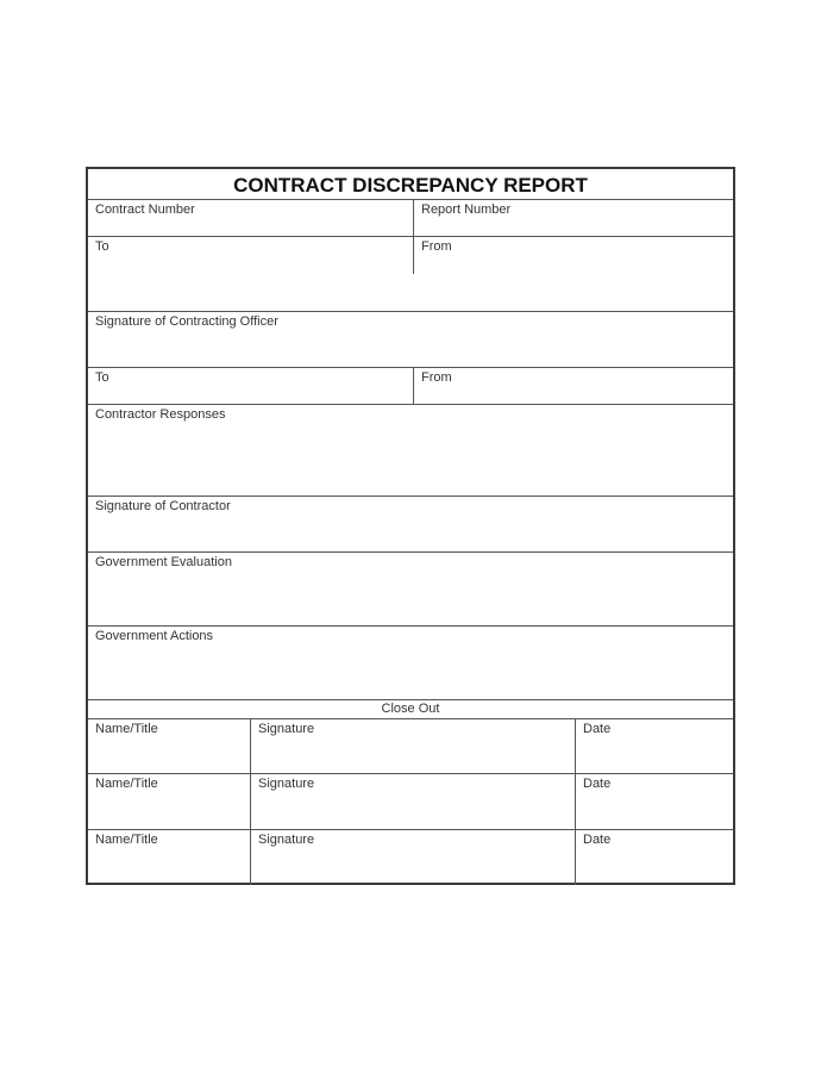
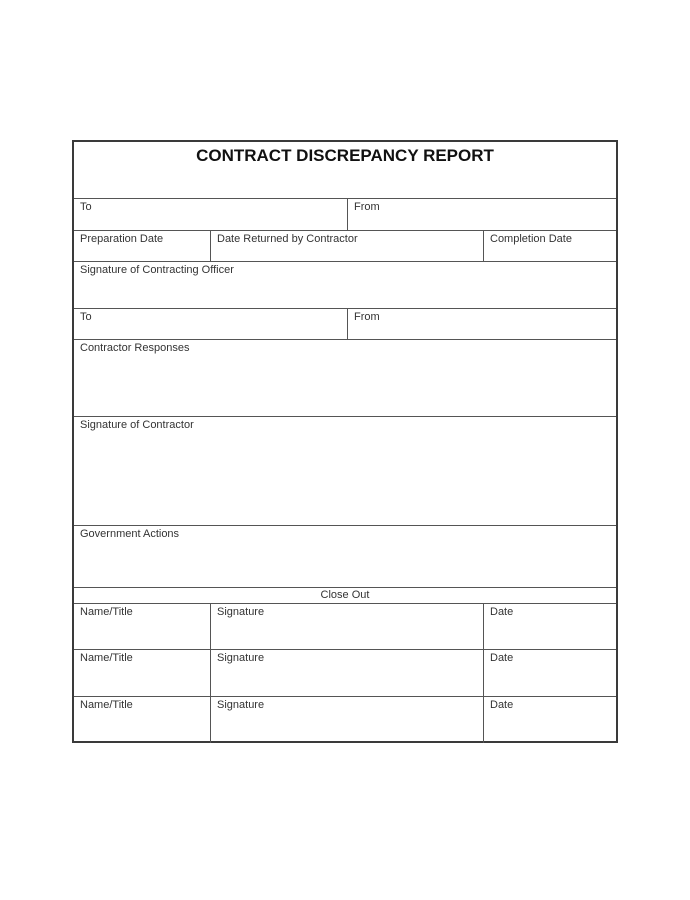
  CONTRACT DISCREPANCY REPORT
- Contract Number
- Report Number
  To
  From
+ Preparation Date
+ Date Returned by Contractor
+ Completion Date
  Signature of Contracting Officer
  To
  From
  Contractor Responses
  Signature of Contractor
- Government Evaluation
  Government Actions
  Close Out
  Name/Title
  Signature
  Date
  Name/Title
  Signature
  Date
  Name/Title
  Signature
  Date
